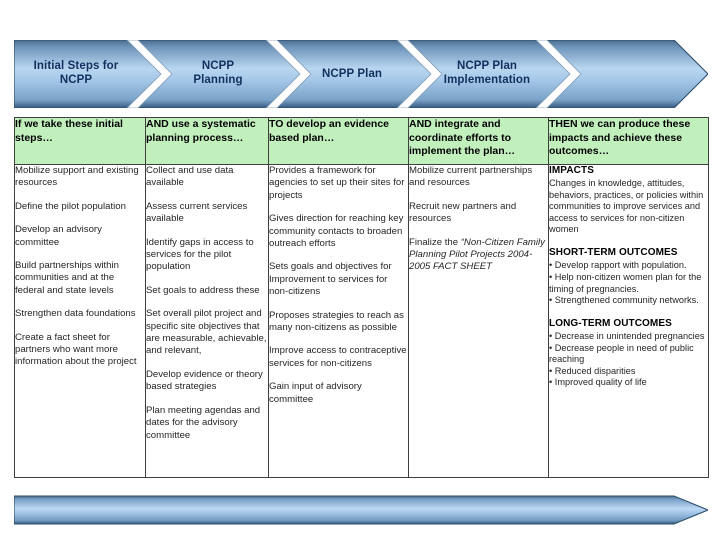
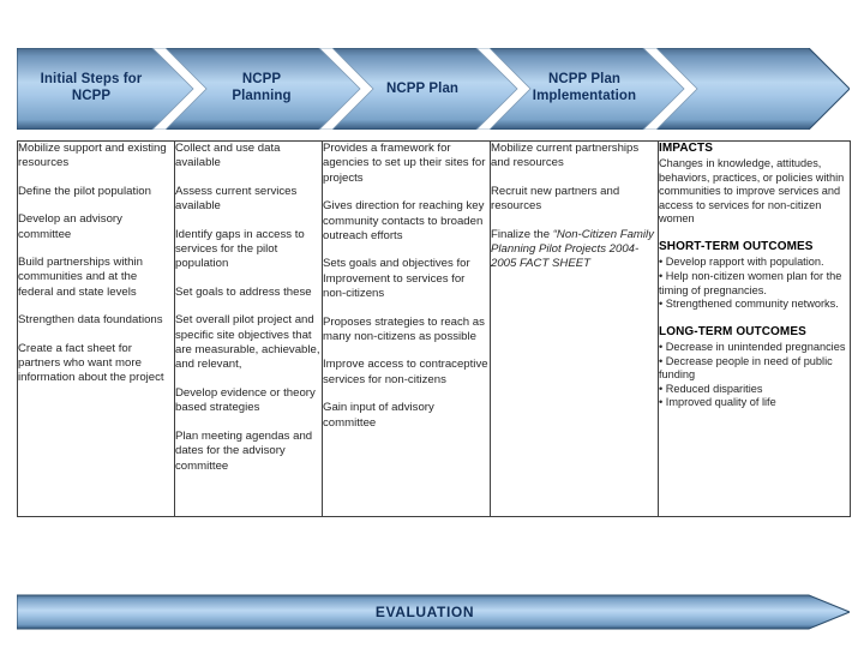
  Initial Steps for
  NCPP
  NCPP
  Planning
  NCPP Plan
  NCPP Plan
  Implementation
- If we take these initial steps…	AND use a systematic planning process…	TO develop an evidence based plan…	AND integrate and coordinate efforts to implement the plan…	THEN we can produce these impacts and achieve these outcomes…
- Mobilize support and existing resources Define the pilot population Develop an advisory committee Build partnerships within communities and at the federal and state levels Strengthen data foundations Create a fact sheet for partners who want more information about the project	Collect and use data available Assess current services available Identify gaps in access to services for the pilot population Set goals to address these Set overall pilot project and specific site objectives that are measurable, achievable, and relevant, Develop evidence or theory based strategies Plan meeting agendas and dates for the advisory committee	Provides a framework for agencies to set up their sites for projects Gives direction for reaching key community contacts to broaden outreach efforts Sets goals and objectives for Improvement to services for non-citizens Proposes strategies to reach as many non-citizens as possible Improve access to contraceptive services for non-citizens Gain input of advisory committee	Mobilize current partnerships and resources Recruit new partners and resources Finalize the “Non-Citizen Family Planning Pilot Projects 2004-2005 FACT SHEET	IMPACTS Changes in knowledge, attitudes, behaviors, practices, or policies within communities to improve services and access to services for non-citizen women SHORT-TERM OUTCOMES • Develop rapport with population. • Help non-citizen women plan for the timing of pregnancies. • Strengthened community networks. LONG-TERM OUTCOMES • Decrease in unintended pregnancies • Decrease people in need of public reaching • Reduced disparities • Improved quality of life
+ Mobilize support and existing resources Define the pilot population Develop an advisory committee Build partnerships within communities and at the federal and state levels Strengthen data foundations Create a fact sheet for partners who want more information about the project	Collect and use data available Assess current services available Identify gaps in access to services for the pilot population Set goals to address these Set overall pilot project and specific site objectives that are measurable, achievable, and relevant, Develop evidence or theory based strategies Plan meeting agendas and dates for the advisory committee	Provides a framework for agencies to set up their sites for projects Gives direction for reaching key community contacts to broaden outreach efforts Sets goals and objectives for Improvement to services for non-citizens Proposes strategies to reach as many non-citizens as possible Improve access to contraceptive services for non-citizens Gain input of advisory committee	Mobilize current partnerships and resources Recruit new partners and resources Finalize the “Non-Citizen Family Planning Pilot Projects 2004-2005 FACT SHEET	IMPACTS Changes in knowledge, attitudes, behaviors, practices, or policies within communities to improve services and access to services for non-citizen women SHORT-TERM OUTCOMES • Develop rapport with population. • Help non-citizen women plan for the timing of pregnancies. • Strengthened community networks. LONG-TERM OUTCOMES • Decrease in unintended pregnancies • Decrease people in need of public funding • Reduced disparities • Improved quality of life
+ EVALUATION
